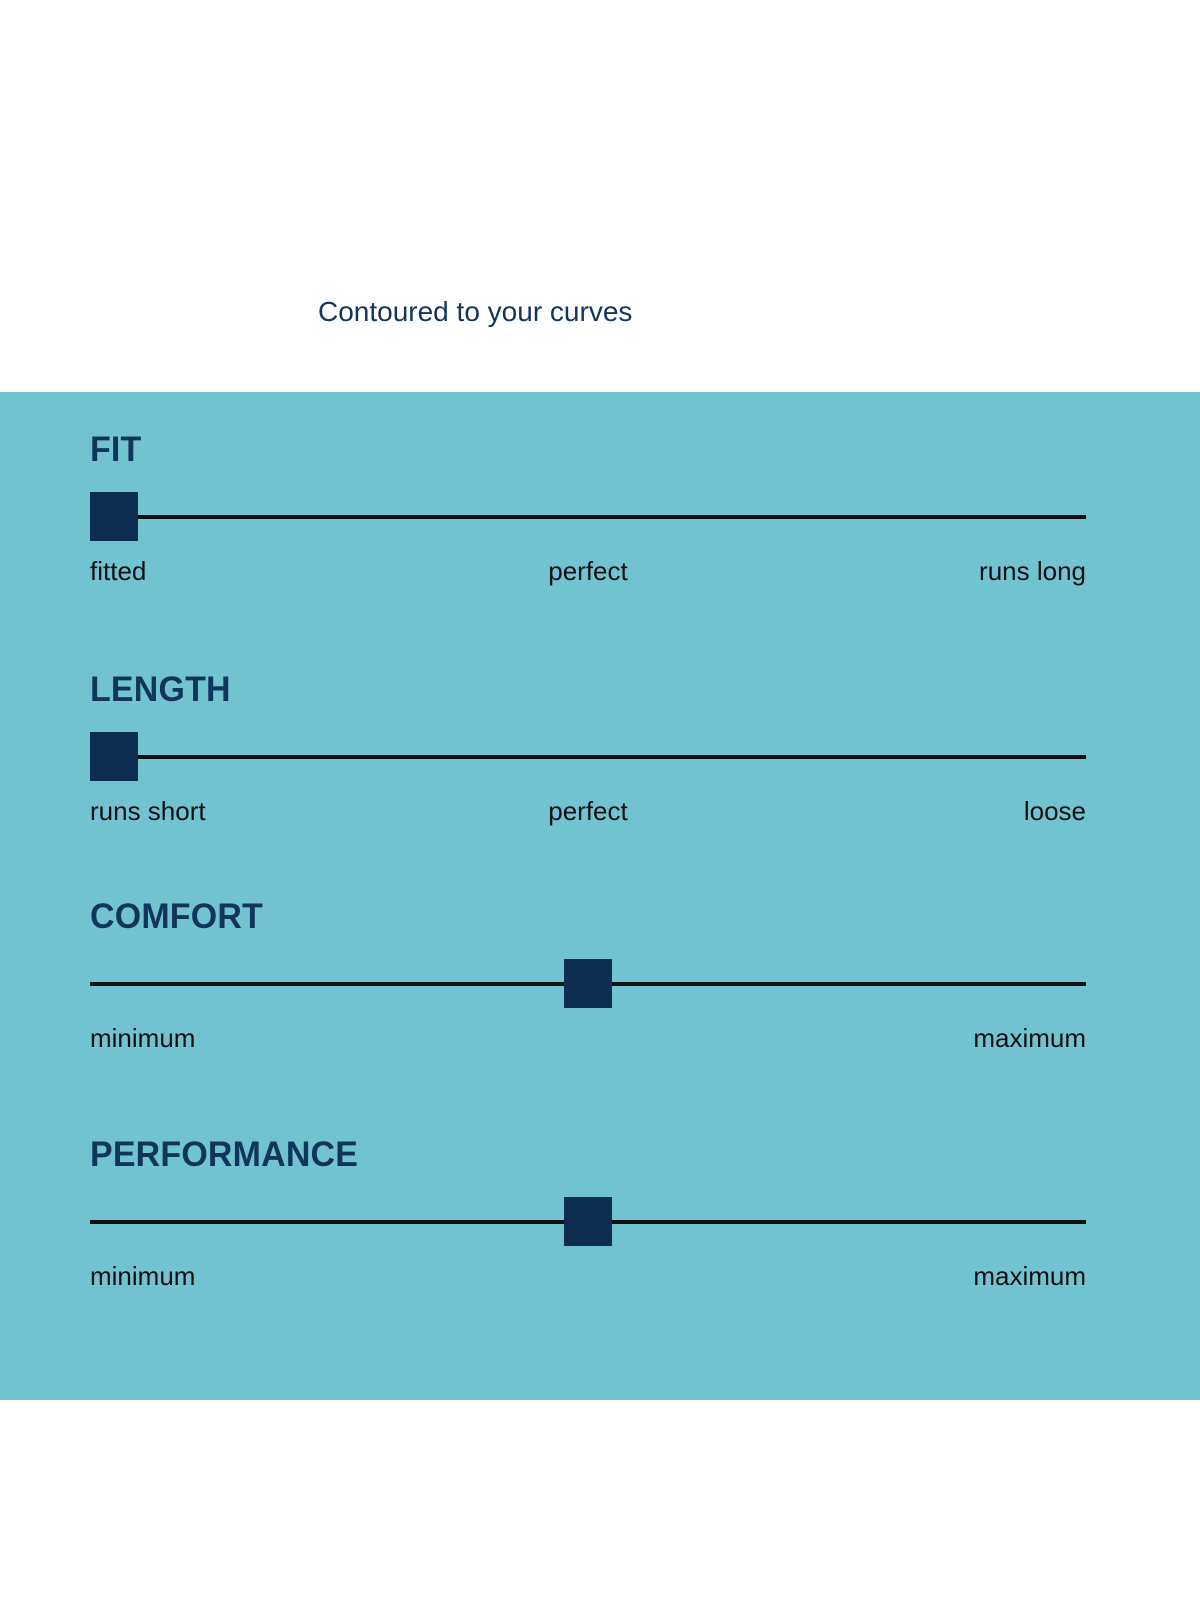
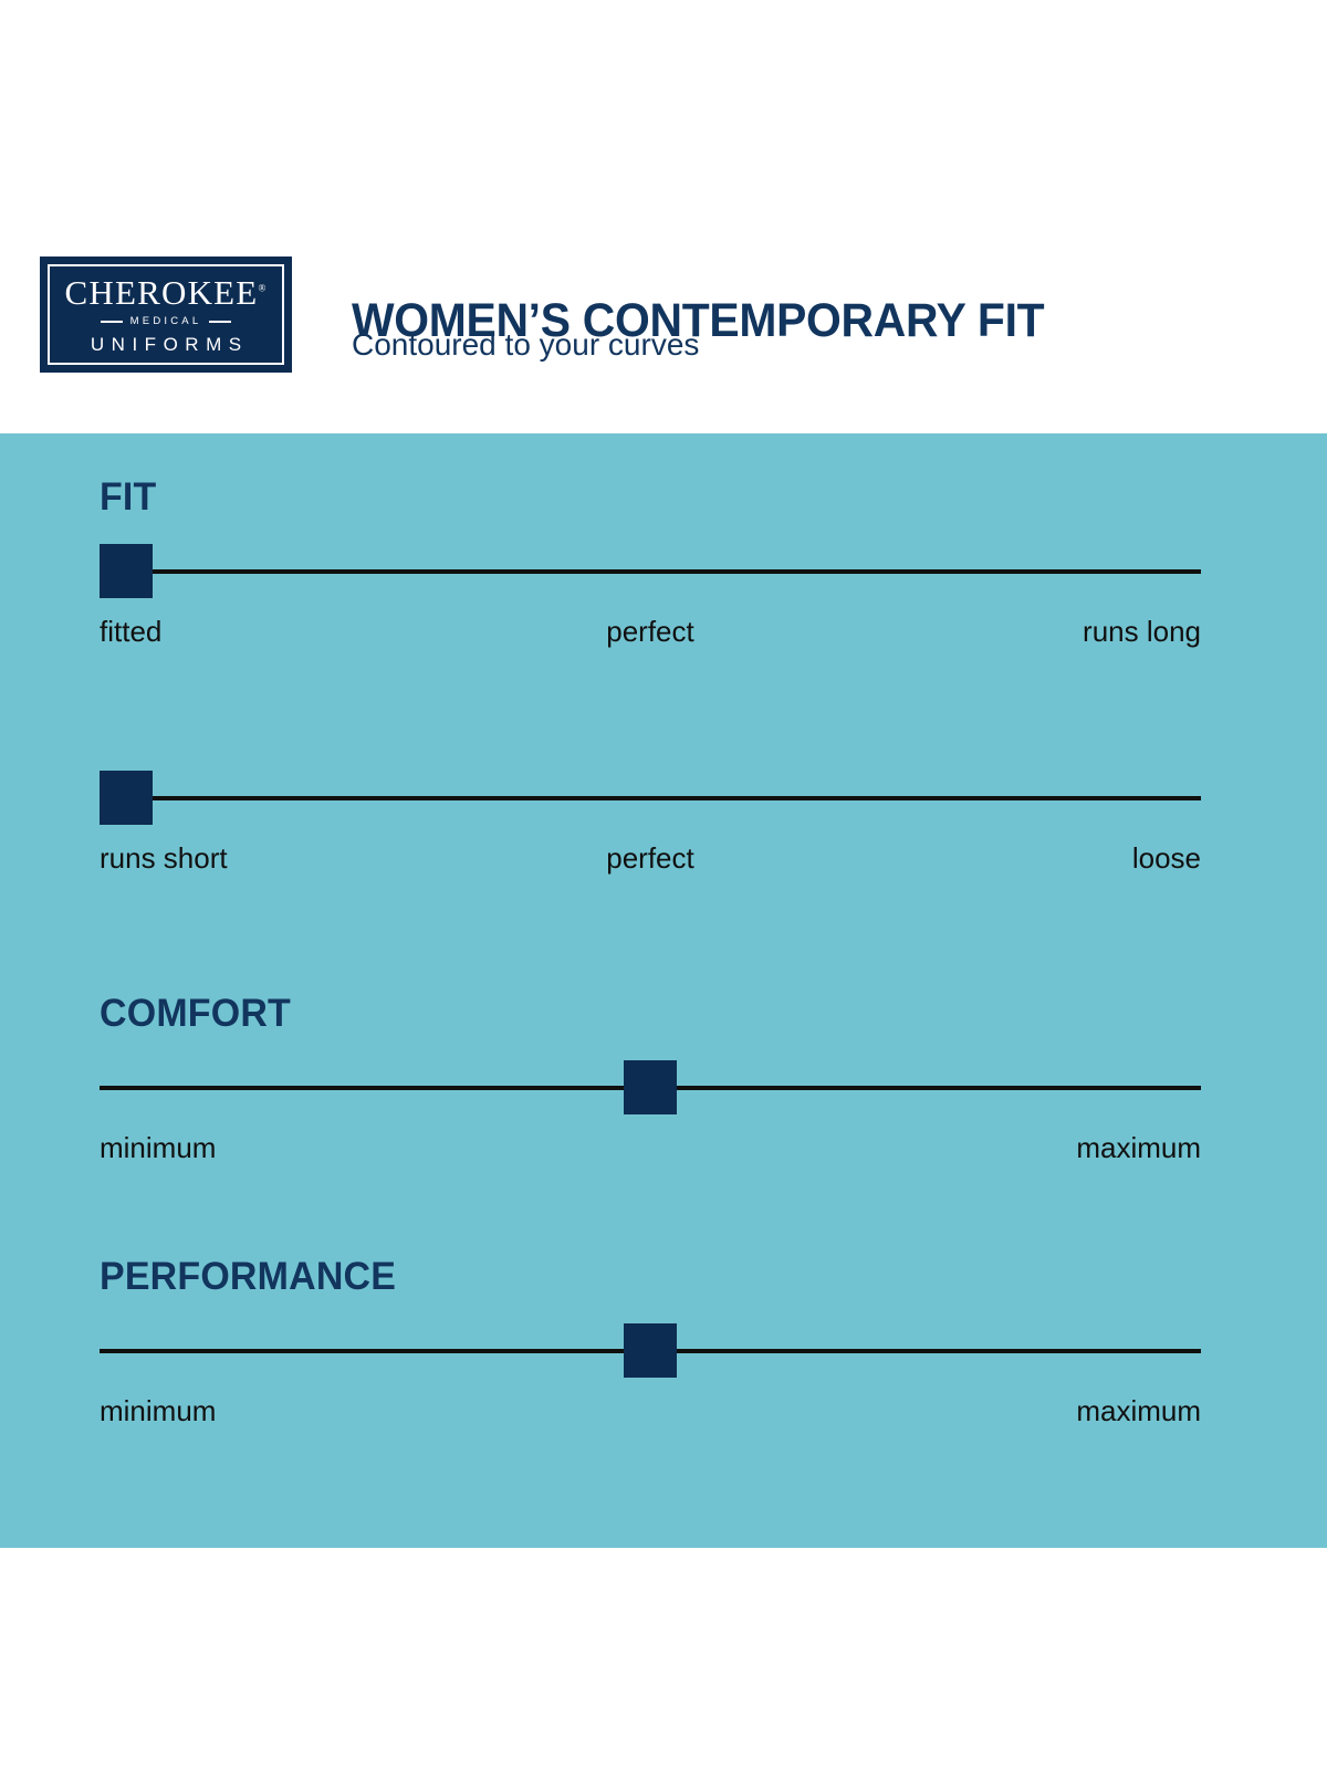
+ CHEROKEE®
+ MEDICAL
+ UNIFORMS
+ WOMEN’S CONTEMPORARY FIT
  Contoured to your curves
  FIT
  fitted
  perfect
  runs long
- LENGTH
  runs short
  perfect
  loose
  COMFORT
  minimum
  maximum
  PERFORMANCE
  minimum
  maximum
